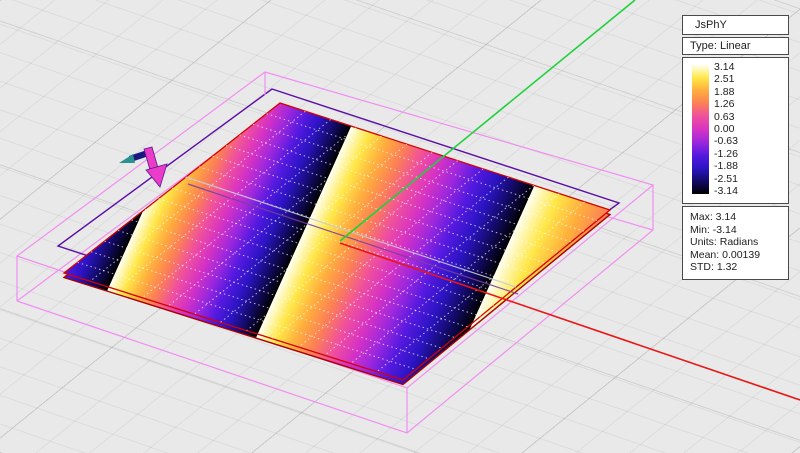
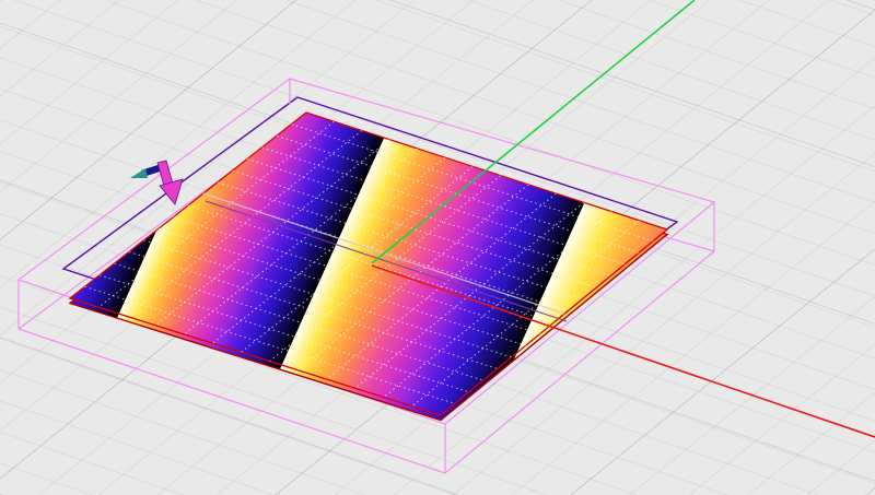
- JsPhY
- Type: Linear
- 3.14
- 2.51
- 1.88
- 1.26
- 0.63
- 0.00
- -0.63
- -1.26
- -1.88
- -2.51
- -3.14
- Max: 3.14
- Min: -3.14
- Units: Radians
- Mean: 0.00139
- STD: 1.32
